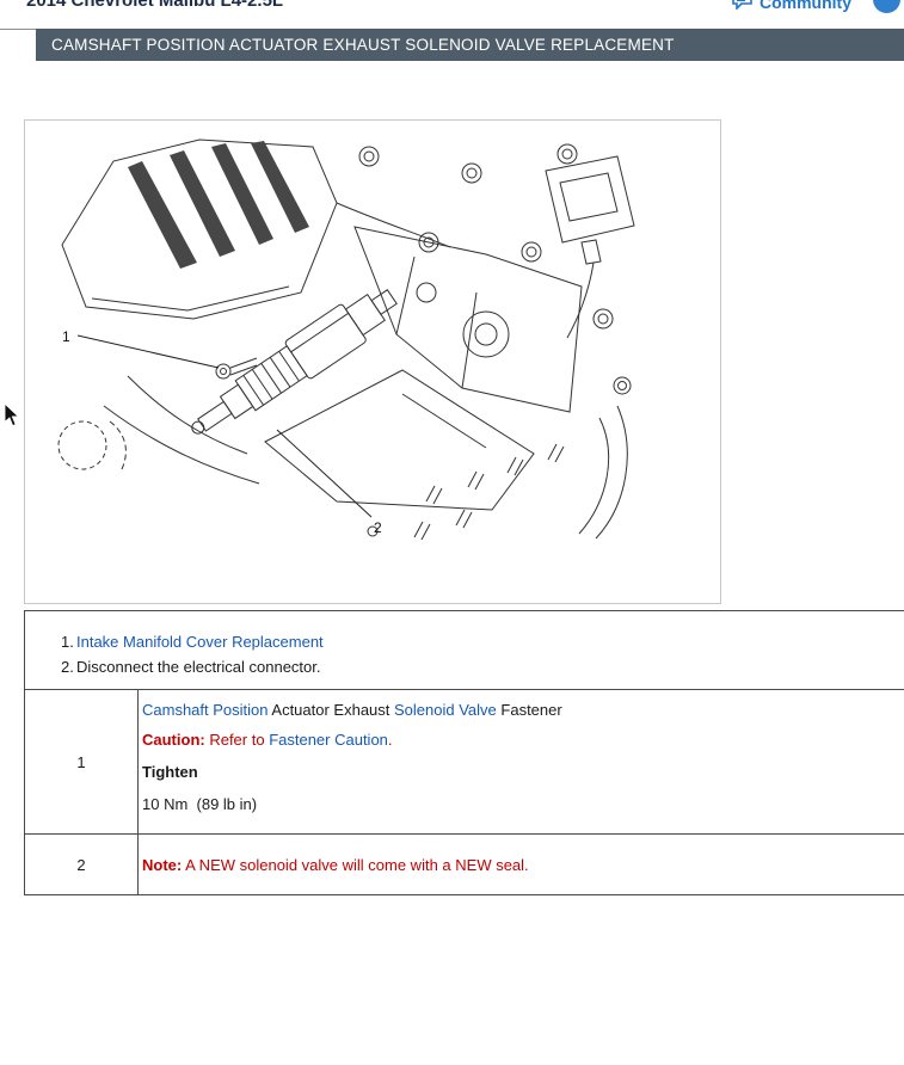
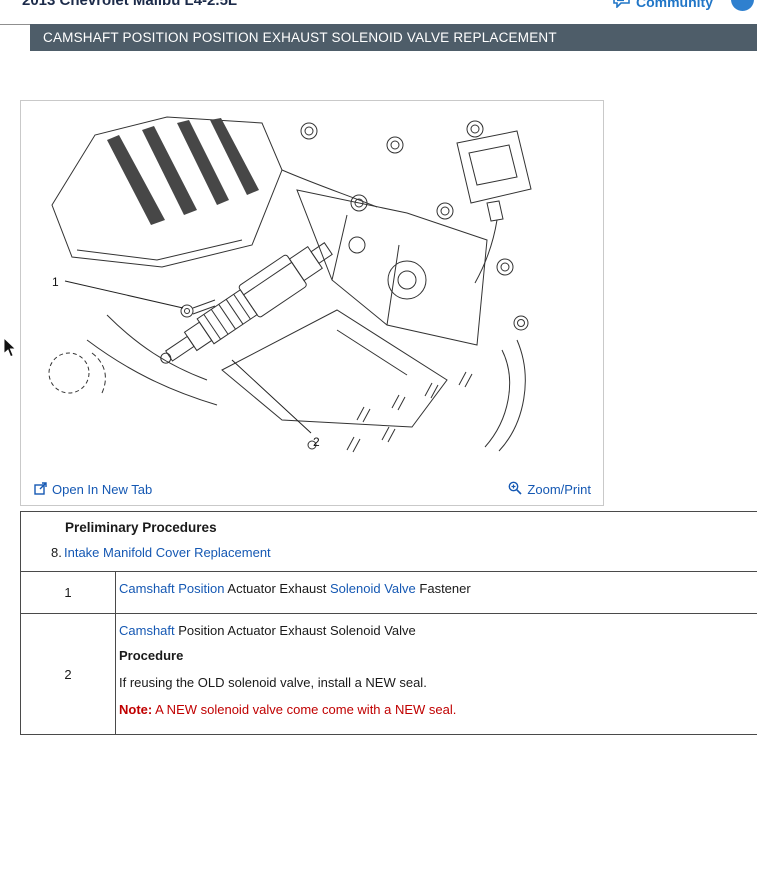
- 2014 Chevrolet Malibu L4-2.5L
+ 2013 Chevrolet Malibu L4-2.5L
  Community
- CAMSHAFT POSITION ACTUATOR EXHAUST SOLENOID VALVE REPLACEMENT
+ CAMSHAFT POSITION POSITION EXHAUST SOLENOID VALVE REPLACEMENT
  1
  2
+ Open In New Tab
+ Zoom/Print
+ Preliminary Procedures
- 1. Intake Manifold Cover Replacement
+ 8. Intake Manifold Cover Replacement
- 2. Disconnect the electrical connector.
  1
  Camshaft Position Actuator Exhaust Solenoid Valve Fastener
- Caution: Refer to Fastener Caution.
- Tighten
- 10 Nm (89 lb in)
  2
+ Camshaft Position Actuator Exhaust Solenoid Valve
+ Procedure
+ If reusing the OLD solenoid valve, install a NEW seal.
- Note: A NEW solenoid valve will come with a NEW seal.
+ Note: A NEW solenoid valve come come with a NEW seal.
